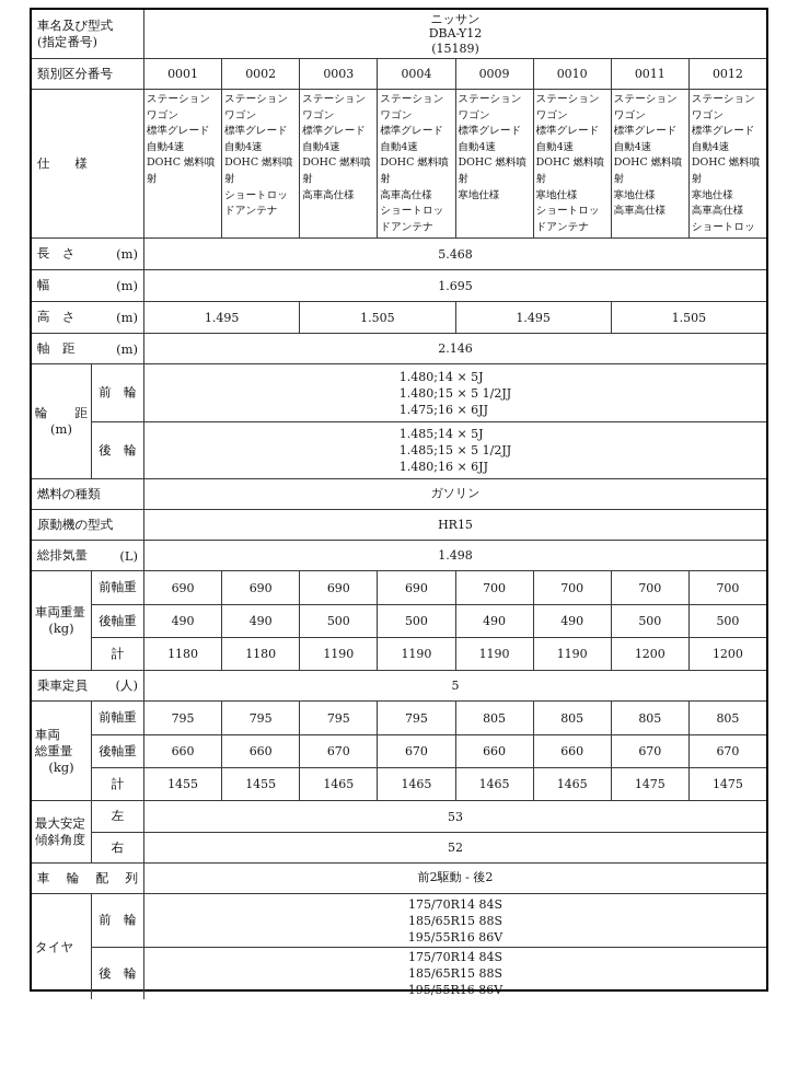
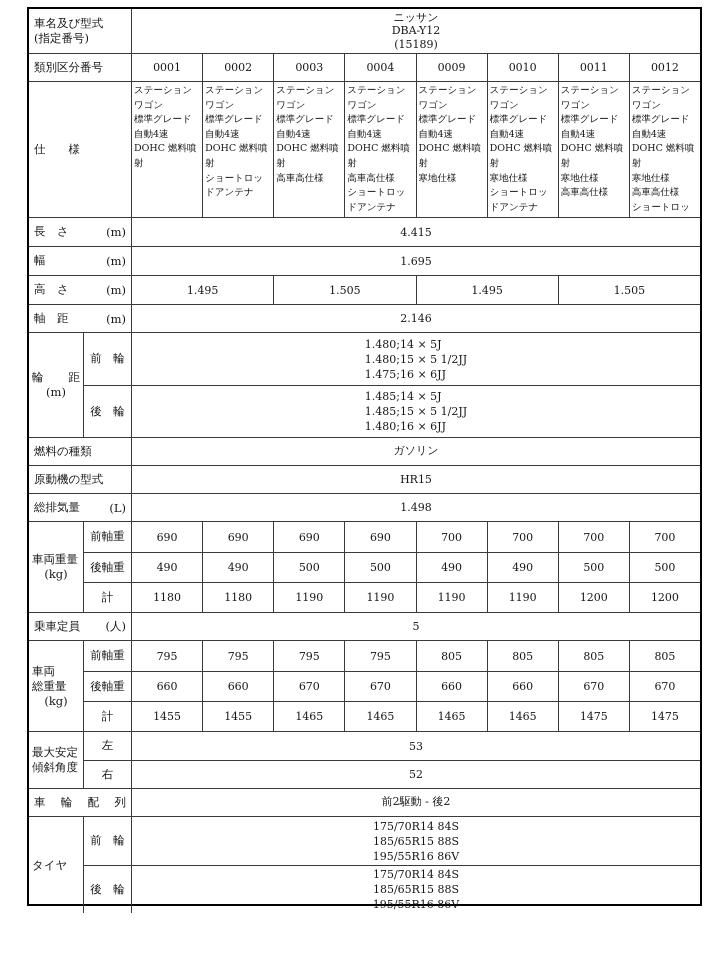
  車名及び型式
  (指定番号)
  ニッサン
  DBA-Y12
  (15189)
  類別区分番号
  0001
  0002
  0003
  0004
  0009
  0010
  0011
  0012
  仕 様
  ステーション
  ワゴン
  標準グレード
  自動4速
  DOHC 燃料噴射
  ステーション
  ワゴン
  標準グレード
  自動4速
  DOHC 燃料噴射
  ショートロッ
  ドアンテナ
  ステーション
  ワゴン
  標準グレード
  自動4速
  DOHC 燃料噴射
  高車高仕様
  ステーション
  ワゴン
  標準グレード
  自動4速
  DOHC 燃料噴射
  高車高仕様
  ショートロッ
  ドアンテナ
  ステーション
  ワゴン
  標準グレード
  自動4速
  DOHC 燃料噴射
  寒地仕様
  ステーション
  ワゴン
  標準グレード
  自動4速
  DOHC 燃料噴射
  寒地仕様
  ショートロッ
  ドアンテナ
  ステーション
  ワゴン
  標準グレード
  自動4速
  DOHC 燃料噴射
  寒地仕様
  高車高仕様
  ステーション
  ワゴン
  標準グレード
  自動4速
  DOHC 燃料噴射
  寒地仕様
  高車高仕様
  ショートロッ
  長 さ
  (m)
- 5.468
+ 4.415
  幅
  (m)
  1.695
  高 さ
  (m)
  1.495
  1.505
  1.495
  1.505
  軸 距
  (m)
  2.146
  輪 距
  (m)
  前 輪
  1.480;14 × 5J
  1.480;15 × 5 1/2JJ
  1.475;16 × 6JJ
  後 輪
  1.485;14 × 5J
  1.485;15 × 5 1/2JJ
  1.480;16 × 6JJ
  燃料の種類
  ガソリン
  原動機の型式
  HR15
  総排気量
  (L)
  1.498
  車両重量
  (kg)
  前軸重
  690
  690
  690
  690
  700
  700
  700
  700
  後軸重
  490
  490
  500
  500
  490
  490
  500
  500
  計
  1180
  1180
  1190
  1190
  1190
  1190
  1200
  1200
  乗車定員
  (人)
  5
  車両
  総重量
  (kg)
  前軸重
  795
  795
  795
  795
  805
  805
  805
  805
  後軸重
  660
  660
  670
  670
  660
  660
  670
  670
  計
  1455
  1455
  1465
  1465
  1465
  1465
  1475
  1475
  最大安定
  傾斜角度
  左
  53
  右
  52
  車 輪 配 列
  前2駆動 - 後2
  タイヤ
  前 輪
  175/70R14 84S
  185/65R15 88S
  195/55R16 86V
  後 輪
  175/70R14 84S
  185/65R15 88S
  195/55R16 86V
